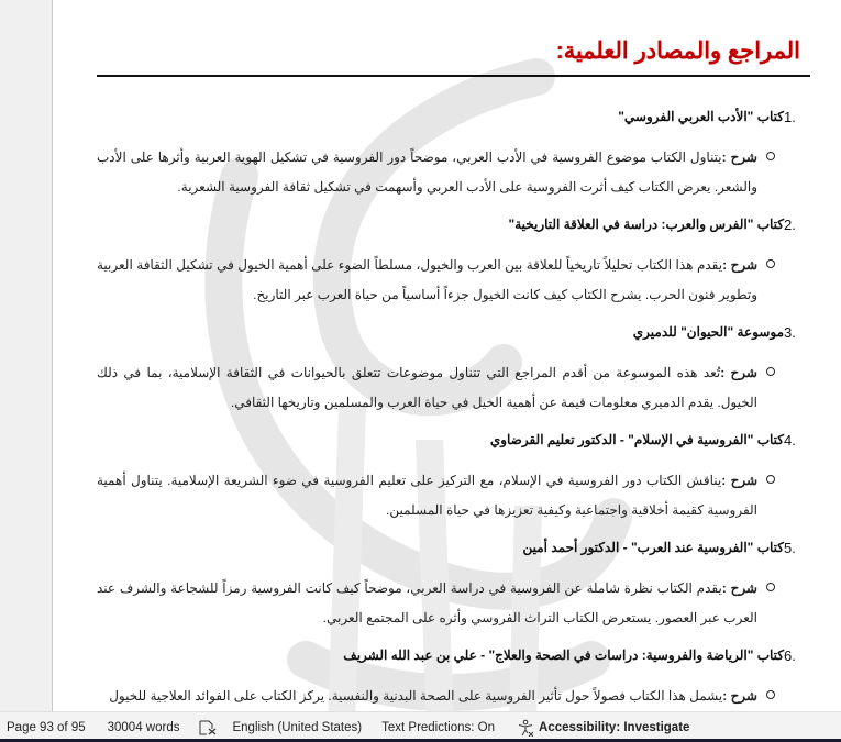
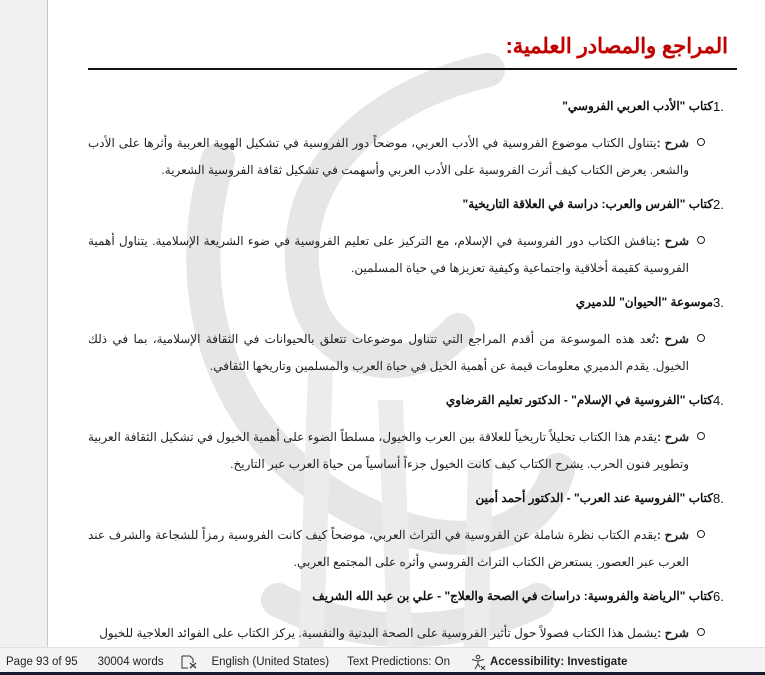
  المراجع والمصادر العلمية:
  1.
  كتاب "الأدب العربي الفروسي"
  شرح :يتناول الكتاب موضوع الفروسية في الأدب العربي، موضحاً دور الفروسية في تشكيل الهوية العربية وأثرها على الأدب والشعر. يعرض الكتاب كيف أثرت الفروسية على الأدب العربي وأسهمت في تشكيل ثقافة الفروسية الشعرية.
  2.
  كتاب "الفرس والعرب: دراسة في العلاقة التاريخية"
- شرح :يقدم هذا الكتاب تحليلاً تاريخياً للعلاقة بين العرب والخيول، مسلطاً الضوء على أهمية الخيول في تشكيل الثقافة العربية وتطوير فنون الحرب. يشرح الكتاب كيف كانت الخيول جزءاً أساسياً من حياة العرب عبر التاريخ.
+ شرح :يناقش الكتاب دور الفروسية في الإسلام، مع التركيز على تعليم الفروسية في ضوء الشريعة الإسلامية. يتناول أهمية الفروسية كقيمة أخلاقية واجتماعية وكيفية تعزيزها في حياة المسلمين.
  3.
  موسوعة "الحيوان" للدميري
  شرح :تُعد هذه الموسوعة من أقدم المراجع التي تتناول موضوعات تتعلق بالحيوانات في الثقافة الإسلامية، بما في ذلك الخيول. يقدم الدميري معلومات قيمة عن أهمية الخيل في حياة العرب والمسلمين وتاريخها الثقافي.
  4.
  كتاب "الفروسية في الإسلام" - الدكتور تعليم القرضاوي
- شرح :يناقش الكتاب دور الفروسية في الإسلام، مع التركيز على تعليم الفروسية في ضوء الشريعة الإسلامية. يتناول أهمية الفروسية كقيمة أخلاقية واجتماعية وكيفية تعزيزها في حياة المسلمين.
+ شرح :يقدم هذا الكتاب تحليلاً تاريخياً للعلاقة بين العرب والخيول، مسلطاً الضوء على أهمية الخيول في تشكيل الثقافة العربية وتطوير فنون الحرب. يشرح الكتاب كيف كانت الخيول جزءاً أساسياً من حياة العرب عبر التاريخ.
- 5.
+ 8.
  كتاب "الفروسية عند العرب" - الدكتور أحمد أمين
- شرح :يقدم الكتاب نظرة شاملة عن الفروسية في دراسة العربي، موضحاً كيف كانت الفروسية رمزاً للشجاعة والشرف عند العرب عبر العصور. يستعرض الكتاب التراث الفروسي وأثره على المجتمع العربي.
+ شرح :يقدم الكتاب نظرة شاملة عن الفروسية في التراث العربي، موضحاً كيف كانت الفروسية رمزاً للشجاعة والشرف عند العرب عبر العصور. يستعرض الكتاب التراث الفروسي وأثره على المجتمع العربي.
  6.
  كتاب "الرياضة والفروسية: دراسات في الصحة والعلاج" - علي بن عبد الله الشريف
  شرح :يشمل هذا الكتاب فصولاً حول تأثير الفروسية على الصحة البدنية والنفسية. يركز الكتاب على الفوائد العلاجية للخيول
  Page 93 of 95
  30004 words
  English (United States)
  Text Predictions: On
  Accessibility: Investigate
